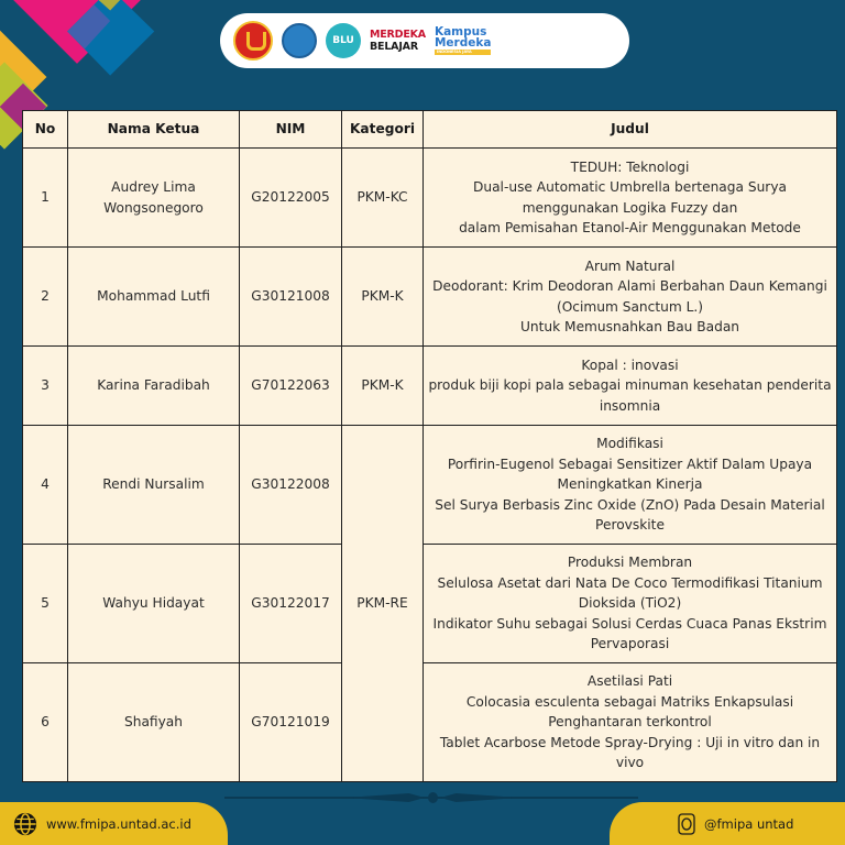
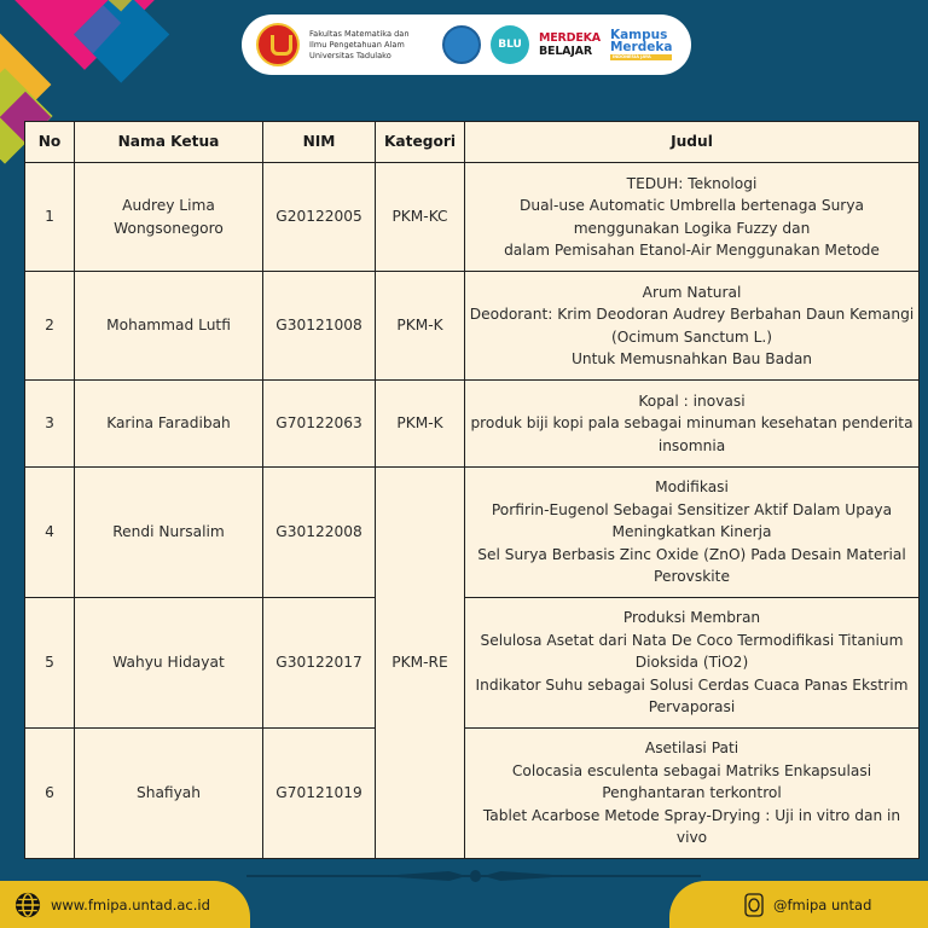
+ Fakultas Matematika dan
+ Ilmu Pengetahuan Alam
+ Universitas Tadulako
  BLU
  MERDEKA
  BELAJAR
  Kampus
  Merdeka
  No	Nama Ketua	NIM	Kategori	Judul
  1	Audrey Lima Wongsonegoro	G20122005	PKM-KC	TEDUH: Teknologi Dual-use Automatic Umbrella bertenaga Surya menggunakan Logika Fuzzy dan dalam Pemisahan Etanol-Air Menggunakan Metode
- 2	Mohammad Lutfi	G30121008	PKM-K	Arum Natural Deodorant: Krim Deodoran Alami Berbahan Daun Kemangi (Ocimum Sanctum L.) Untuk Memusnahkan Bau Badan
+ 2	Mohammad Lutfi	G30121008	PKM-K	Arum Natural Deodorant: Krim Deodoran Audrey Berbahan Daun Kemangi (Ocimum Sanctum L.) Untuk Memusnahkan Bau Badan
  3	Karina Faradibah	G70122063	PKM-K	Kopal : inovasi produk biji kopi pala sebagai minuman kesehatan penderita insomnia
  4	Rendi Nursalim	G30122008	PKM-RE	Modifikasi Porfirin-Eugenol Sebagai Sensitizer Aktif Dalam Upaya Meningkatkan Kinerja Sel Surya Berbasis Zinc Oxide (ZnO) Pada Desain Material Perovskite
  5	Wahyu Hidayat	G30122017	Produksi Membran Selulosa Asetat dari Nata De Coco Termodifikasi Titanium Dioksida (TiO2) Indikator Suhu sebagai Solusi Cerdas Cuaca Panas Ekstrim Pervaporasi
  6	Shafiyah	G70121019	Asetilasi Pati Colocasia esculenta sebagai Matriks Enkapsulasi Penghantaran terkontrol Tablet Acarbose Metode Spray-Drying : Uji in vitro dan in vivo
  www.fmipa.untad.ac.id
  @fmipa untad
